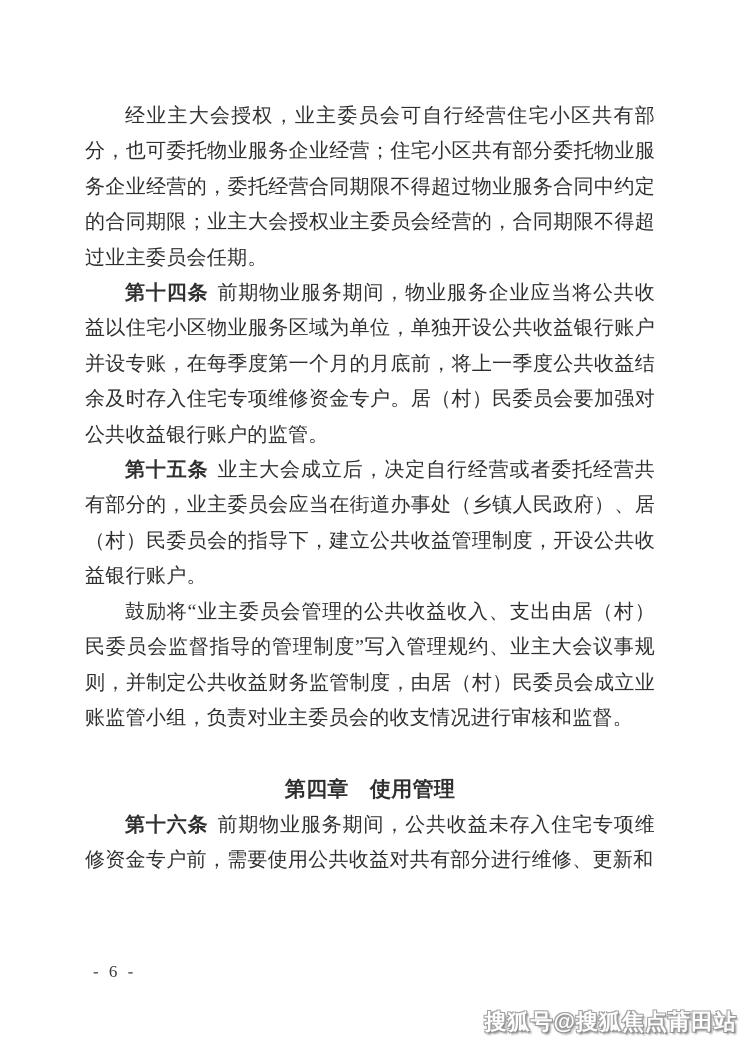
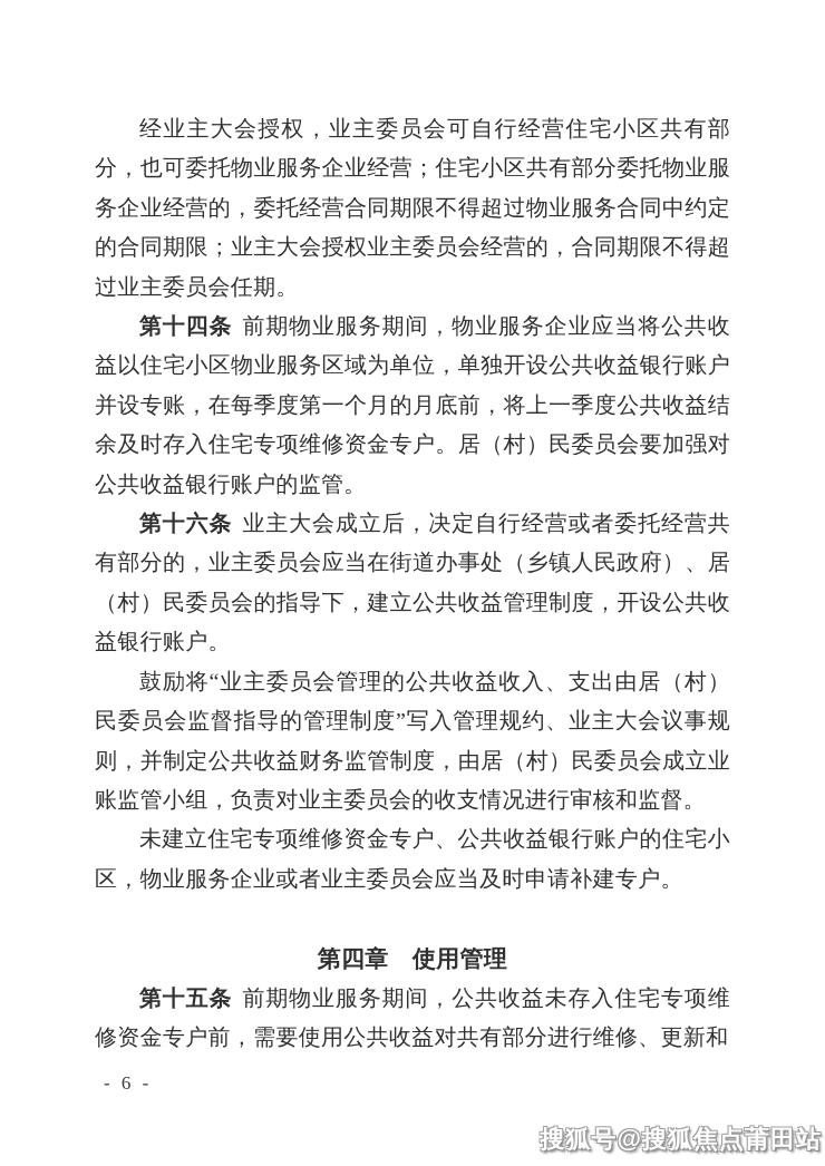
  经业主大会授权，业主委员会可自行经营住宅小区共有部分，也可委托物业服务企业经营；住宅小区共有部分委托物业服务企业经营的，委托经营合同期限不得超过物业服务合同中约定的合同期限；业主大会授权业主委员会经营的，合同期限不得超过业主委员会任期。
  第十四条 前期物业服务期间，物业服务企业应当将公共收益以住宅小区物业服务区域为单位，单独开设公共收益银行账户并设专账，在每季度第一个月的月底前，将上一季度公共收益结余及时存入住宅专项维修资金专户。居（村）民委员会要加强对公共收益银行账户的监管。
- 第十五条 业主大会成立后，决定自行经营或者委托经营共有部分的，业主委员会应当在街道办事处（乡镇人民政府）、居（村）民委员会的指导下，建立公共收益管理制度，开设公共收益银行账户。
+ 第十六条 业主大会成立后，决定自行经营或者委托经营共有部分的，业主委员会应当在街道办事处（乡镇人民政府）、居（村）民委员会的指导下，建立公共收益管理制度，开设公共收益银行账户。
  鼓励将“业主委员会管理的公共收益收入、支出由居（村）民委员会监督指导的管理制度”写入管理规约、业主大会议事规则，并制定公共收益财务监管制度，由居（村）民委员会成立业账监管小组，负责对业主委员会的收支情况进行审核和监督。
+ 未建立住宅专项维修资金专户、公共收益银行账户的住宅小区，物业服务企业或者业主委员会应当及时申请补建专户。
  第四章 使用管理
- 第十六条 前期物业服务期间，公共收益未存入住宅专项维修资金专户前，需要使用公共收益对共有部分进行维修、更新和
+ 第十五条 前期物业服务期间，公共收益未存入住宅专项维修资金专户前，需要使用公共收益对共有部分进行维修、更新和
  - 6 -
  搜狐号@搜狐焦点莆田站
